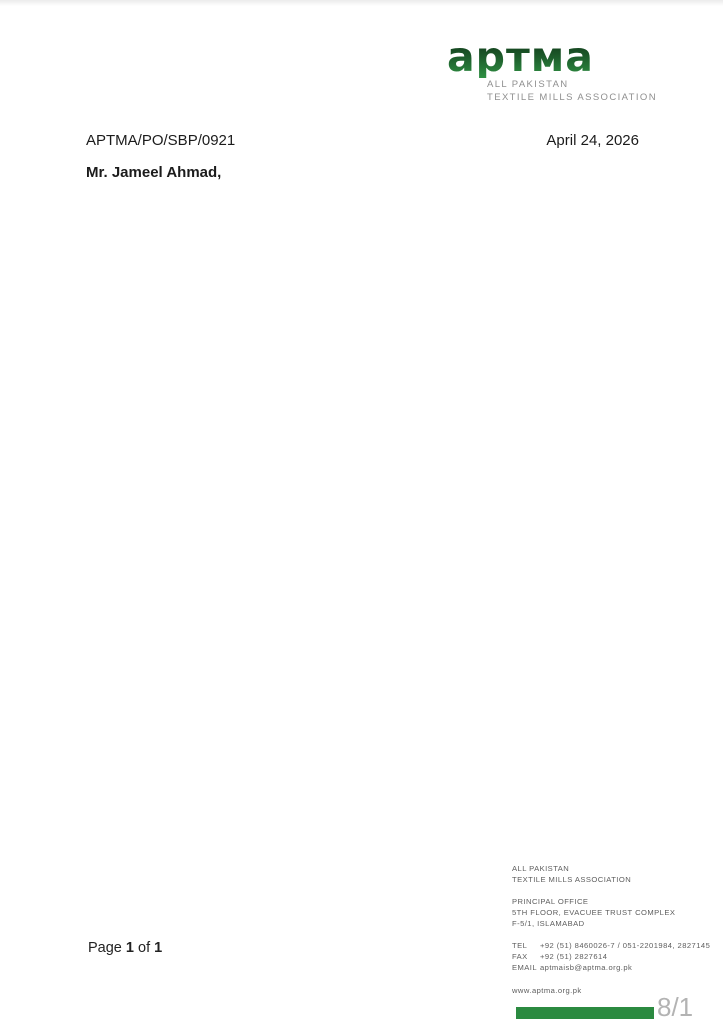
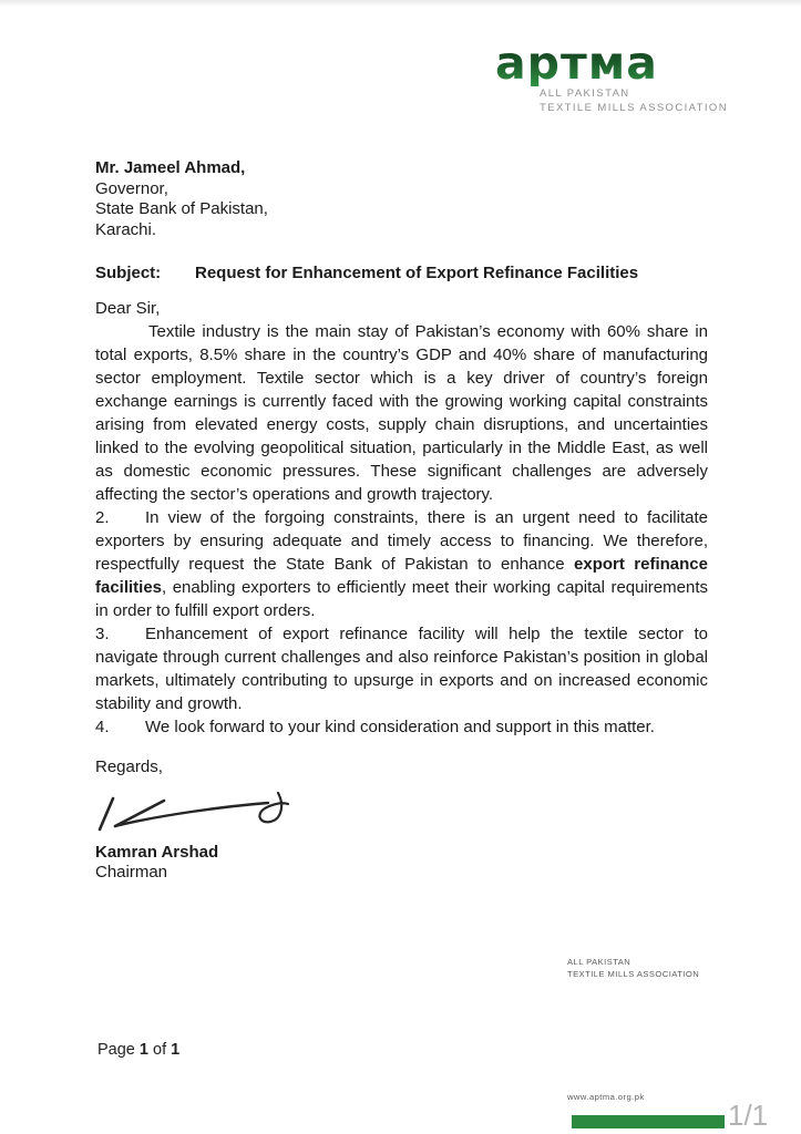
  apтма
  ALL PAKISTAN
  TEXTILE MILLS ASSOCIATION
- APTMA/PO/SBP/0921
- April 24, 2026
  Mr. Jameel Ahmad,
+ Governor,
+ State Bank of Pakistan,
+ Karachi.
+ Subject: Request for Enhancement of Export Refinance Facilities
+ Dear Sir,
+ Textile industry is the main stay of Pakistan’s economy with 60% share in total exports, 8.5% share in the country’s GDP and 40% share of manufacturing sector employment. Textile sector which is a key driver of country’s foreign exchange earnings is currently faced with the growing working capital constraints arising from elevated energy costs, supply chain disruptions, and uncertainties linked to the evolving geopolitical situation, particularly in the Middle East, as well as domestic economic pressures. These significant challenges are adversely affecting the sector’s operations and growth trajectory.
+ 2. In view of the forgoing constraints, there is an urgent need to facilitate exporters by ensuring adequate and timely access to financing. We therefore, respectfully request the State Bank of Pakistan to enhance export refinance facilities, enabling exporters to efficiently meet their working capital requirements in order to fulfill export orders.
+ 3. Enhancement of export refinance facility will help the textile sector to navigate through current challenges and also reinforce Pakistan’s position in global markets, ultimately contributing to upsurge in exports and on increased economic stability and growth.
+ 4. We look forward to your kind consideration and support in this matter.
+ Regards,
+ Kamran Arshad
+ Chairman
  ALL PAKISTAN
  TEXTILE MILLS ASSOCIATION
- PRINCIPAL OFFICE
- 5TH FLOOR, EVACUEE TRUST COMPLEX
- F-5/1, ISLAMABAD
- TEL +92 (51) 8460026-7 / 051-2201984, 2827145
- FAX +92 (51) 2827614
- EMAIL aptmaisb@aptma.org.pk
  www.aptma.org.pk
  Page 1 of 1
- 8/1
+ 1/1
